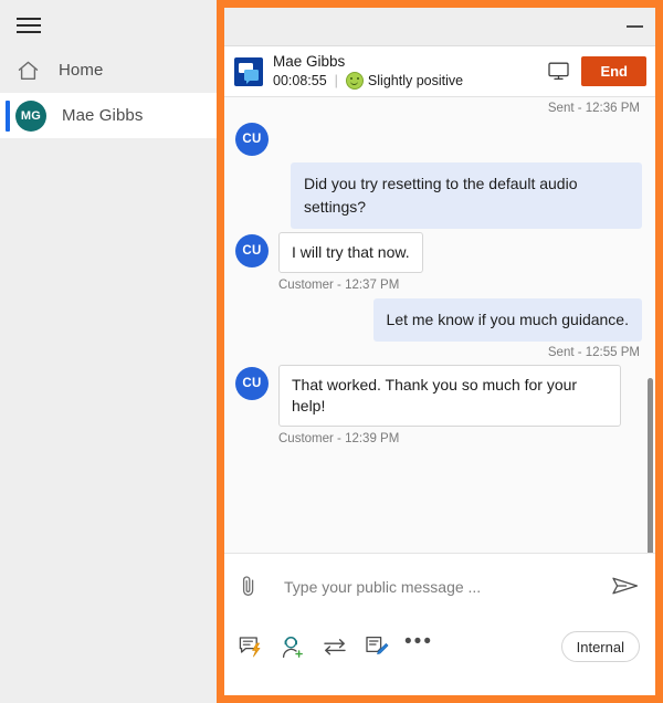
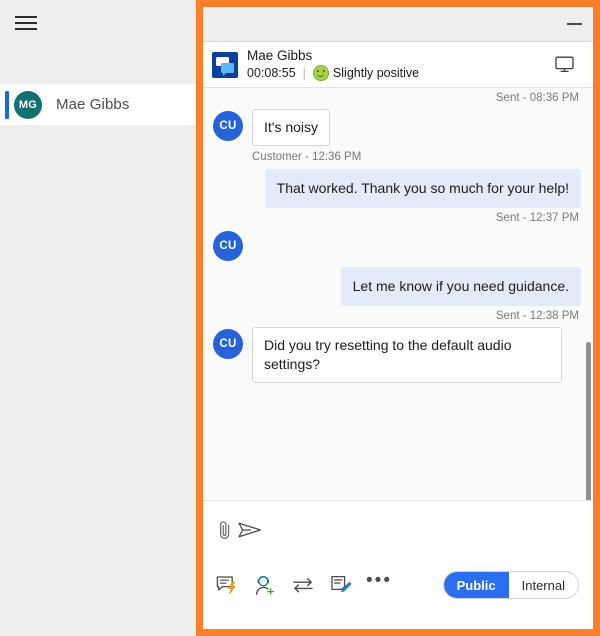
- Home
  MG
  Mae Gibbs
  Mae Gibbs
  00:08:55
  |
  Slightly positive
- End
- Sent - 12:36 PM
+ Sent - 08:36 PM
  CU
+ It's noisy
+ Customer - 12:36 PM
- Did you try resetting to the default audio settings?
+ That worked. Thank you so much for your help!
+ Sent - 12:37 PM
  CU
- I will try that now.
- Customer - 12:37 PM
- Let me know if you much guidance.
+ Let me know if you need guidance.
- Sent - 12:55 PM
+ Sent - 12:38 PM
  CU
- That worked. Thank you so much for your help!
+ Did you try resetting to the default audio settings?
- Customer - 12:39 PM
- Type your public message ...
  •••
+ Public
  Internal
